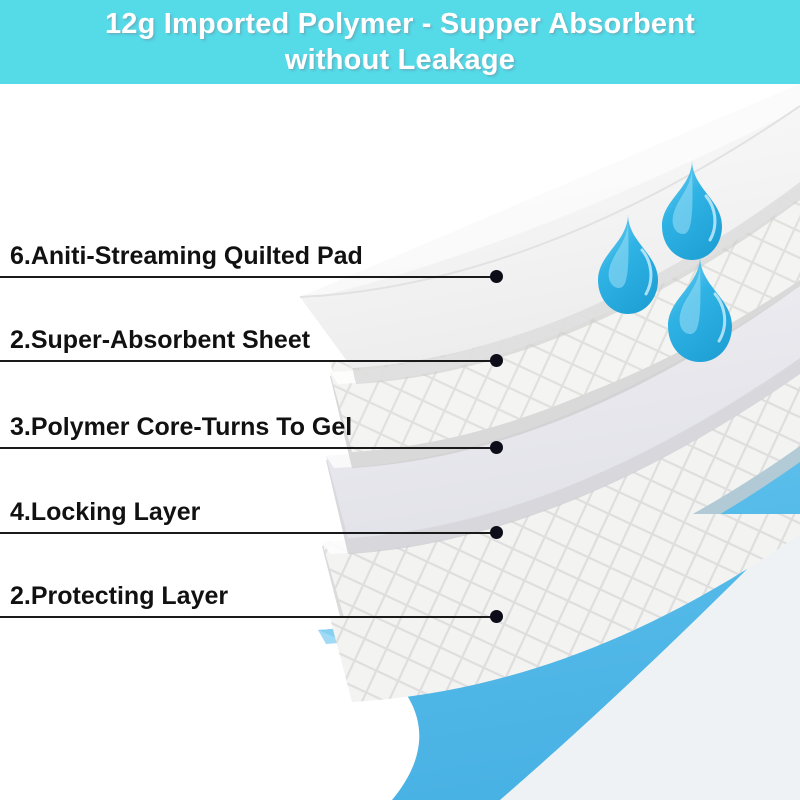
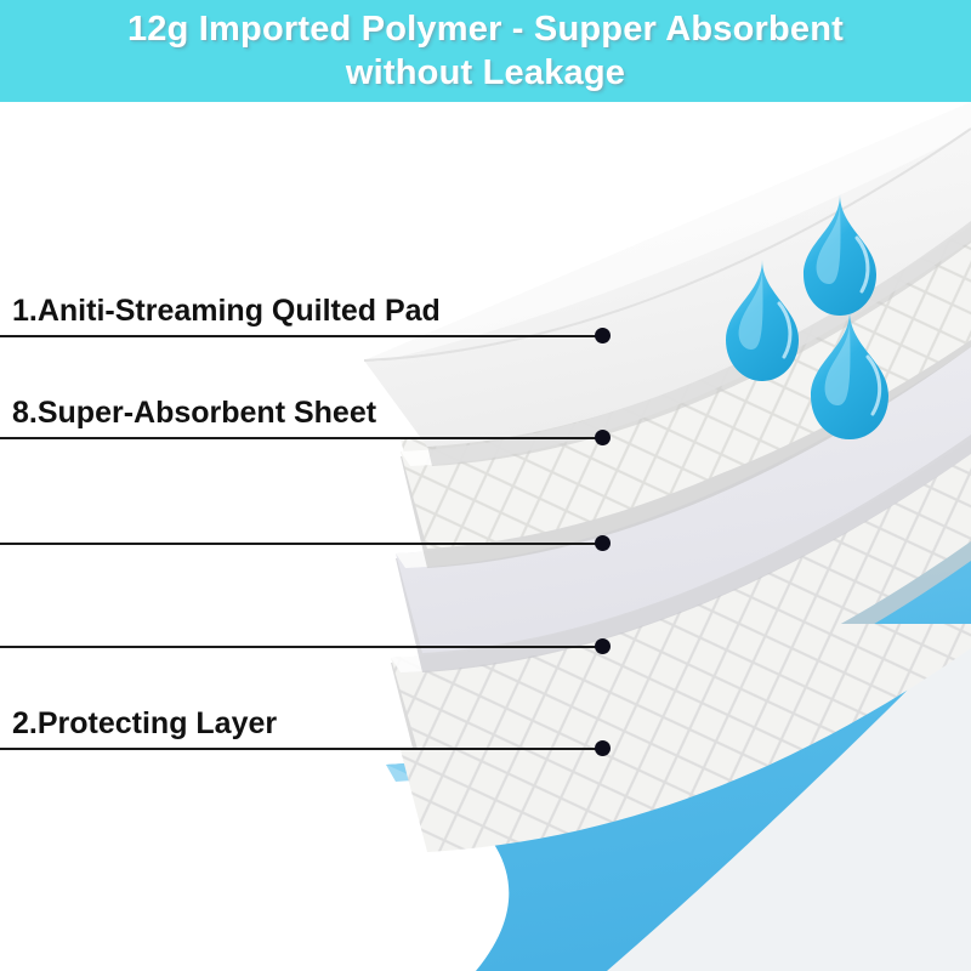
  12g Imported Polymer - Supper Absorbent
  without Leakage
- 6.Aniti-Streaming Quilted Pad
+ 1.Aniti-Streaming Quilted Pad
- 2.Super-Absorbent Sheet
+ 8.Super-Absorbent Sheet
- 3.Polymer Core-Turns To Gel
- 4.Locking Layer
  2.Protecting Layer
